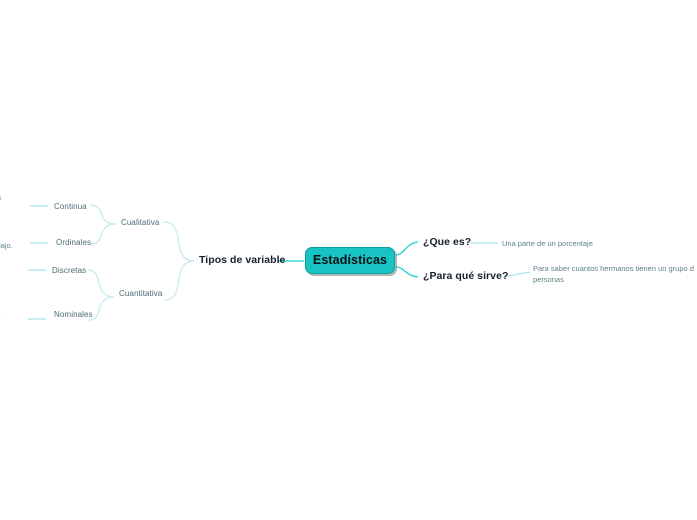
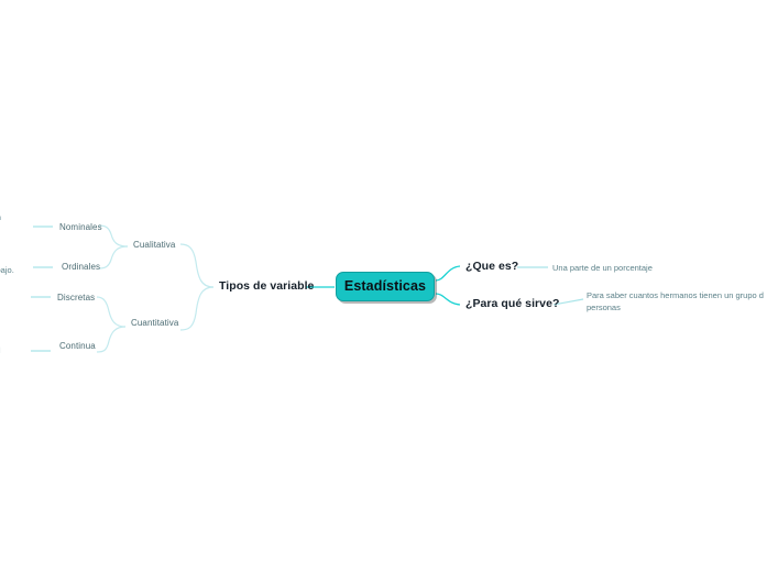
  Estadísticas
  ¿Que es?
  Una parte de un porcentaje
  ¿Para qué sirve?
  Para saber cuantos hermanos tienen un grupo d personas
  Tipos de variable
  Cualitativa
  Cuantitativa
- Continua
+ Nominales
  Ordinales
  Discretas
- Nominales
+ Continua
